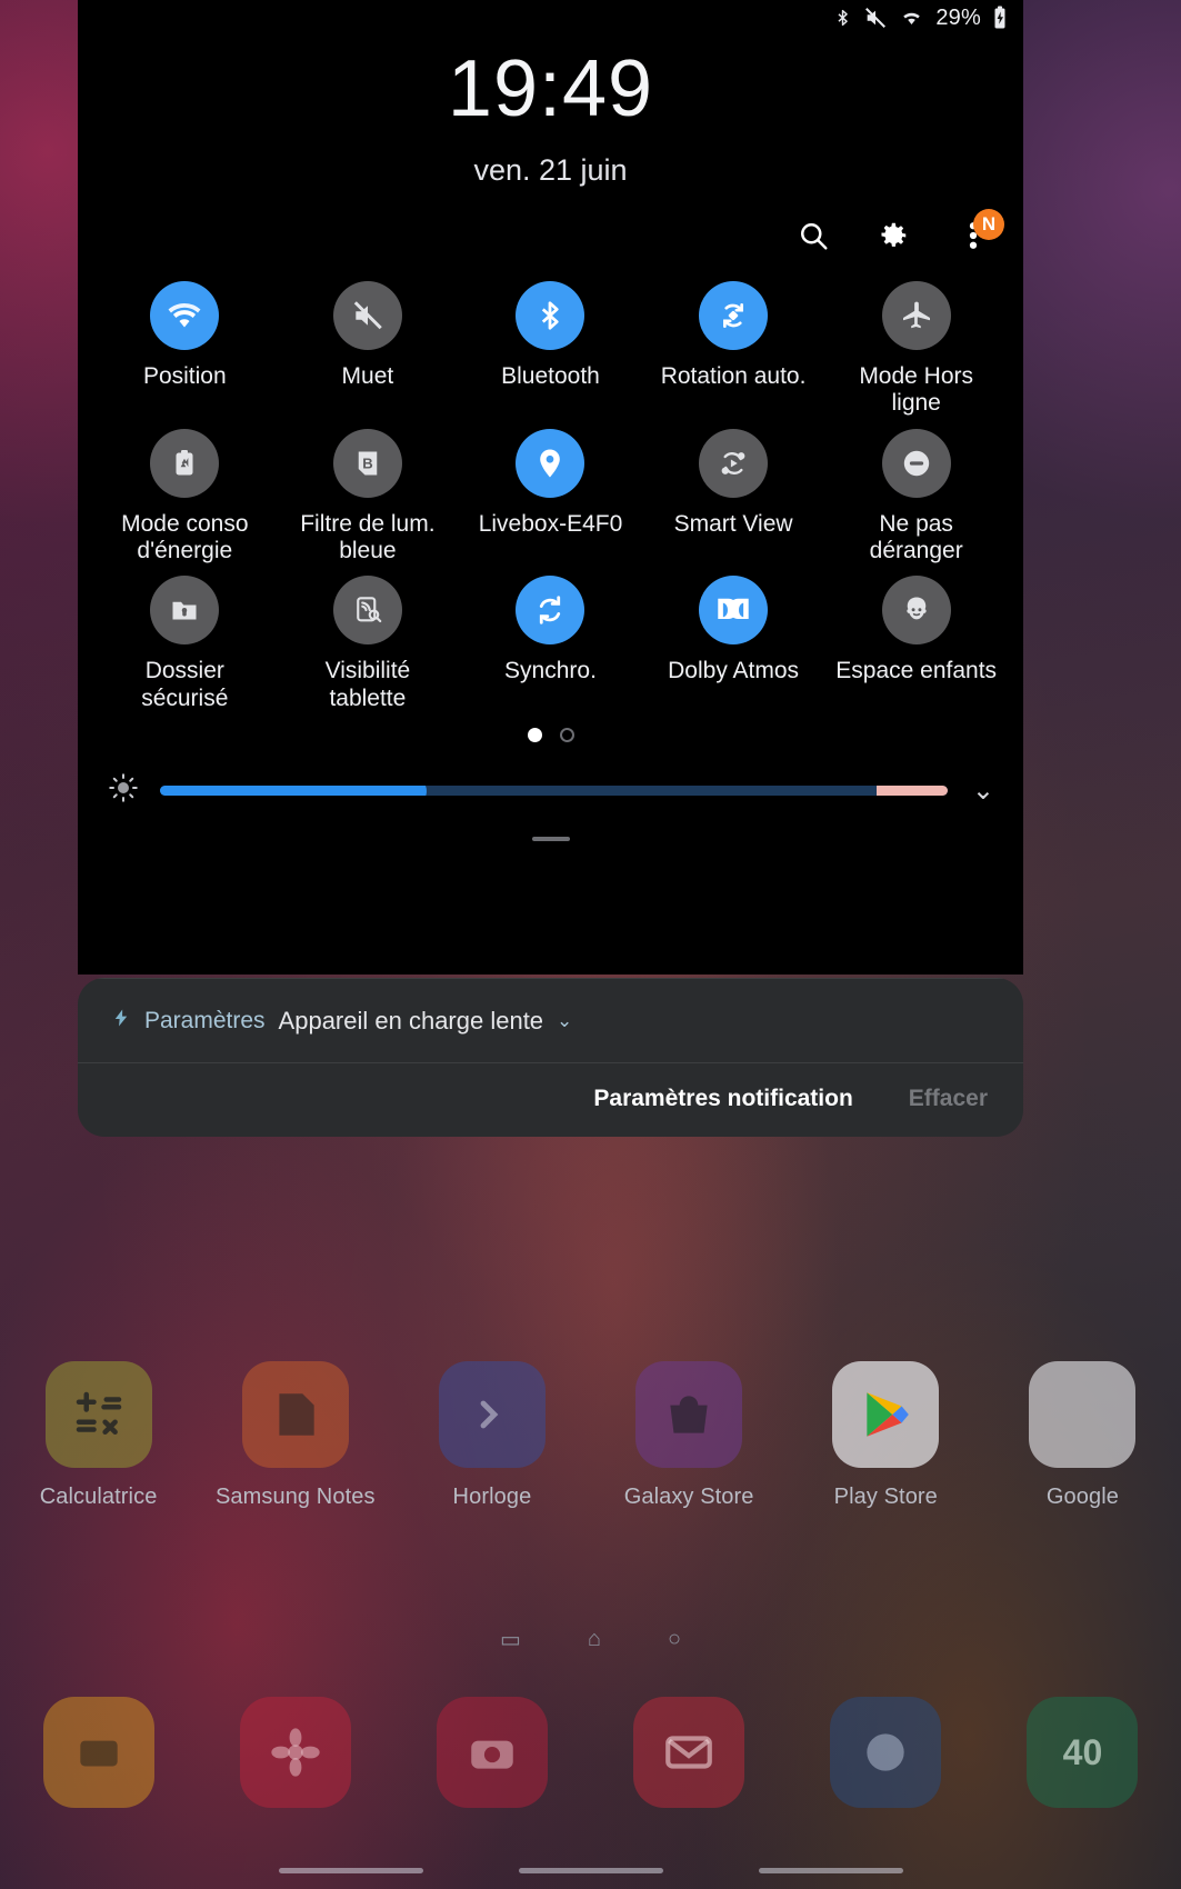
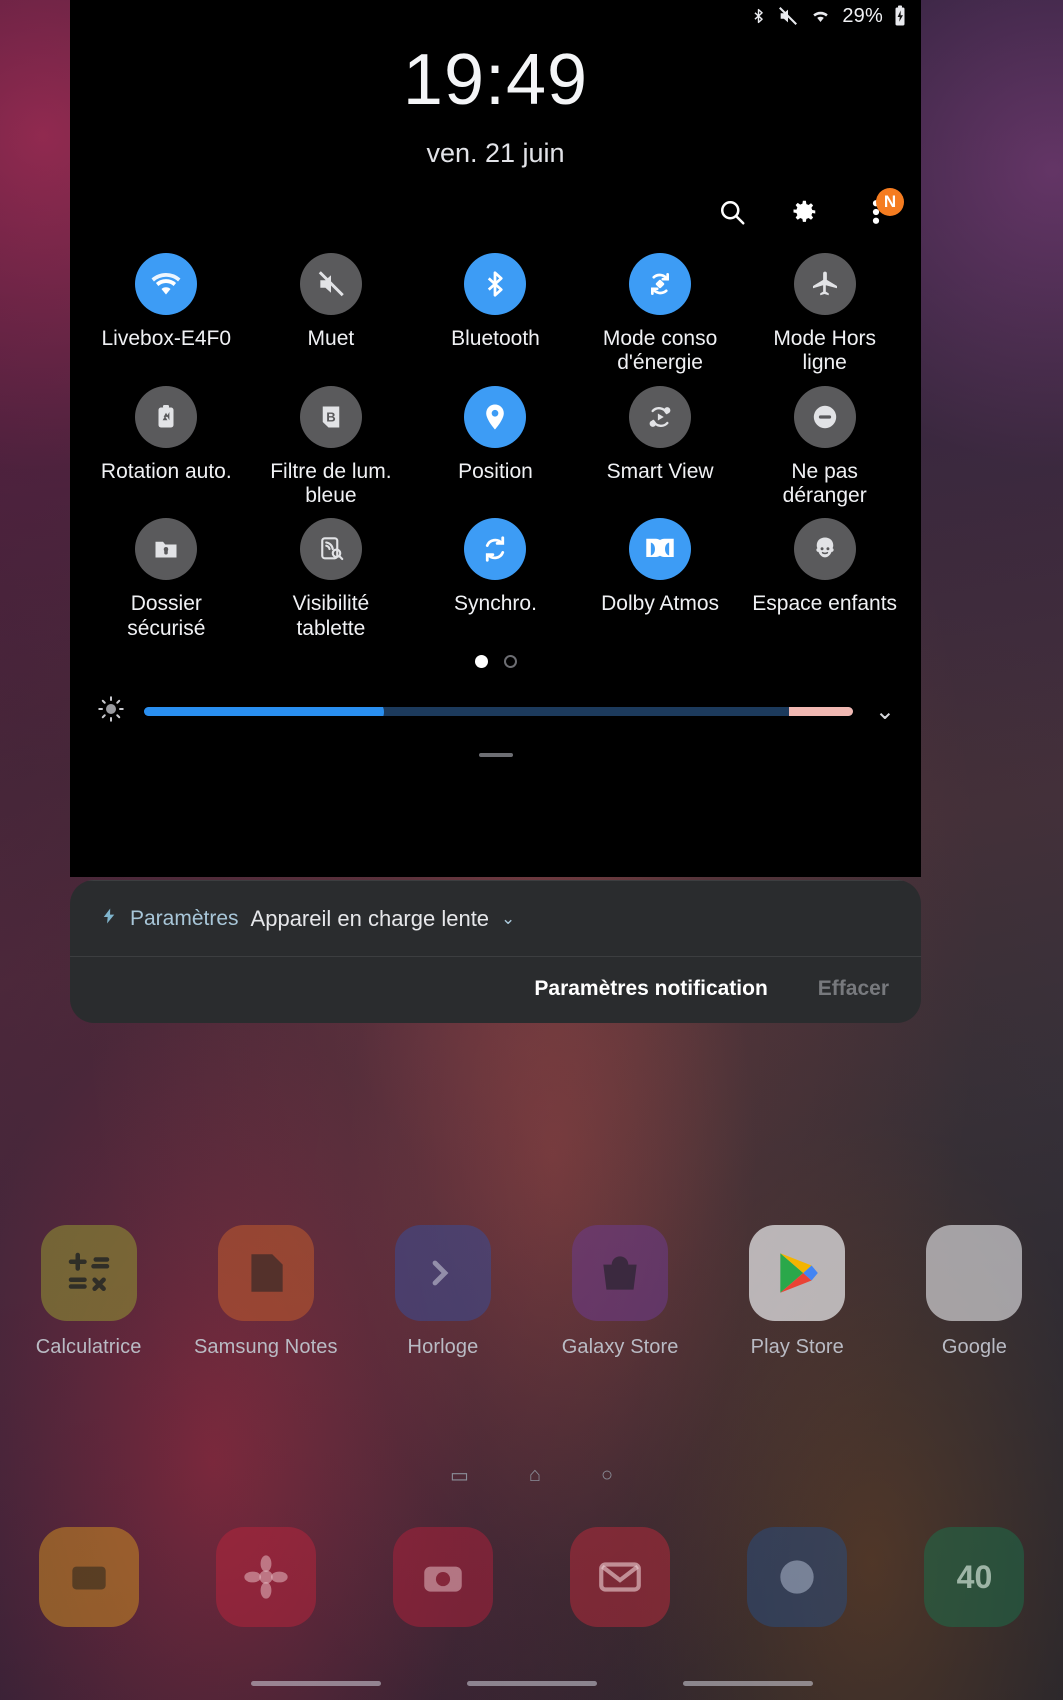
  Calculatrice
  Samsung Notes
  Horloge
  Galaxy Store
  Play Store
  Google
  ▭
  ⌂
  ○
  40
  29%
  19:49
  ven. 21 juin
  N
- Position
+ Livebox-E4F0
  Muet
  Bluetooth
- Rotation auto.
+ Mode conso d'énergie
  Mode Hors ligne
- Mode conso d'énergie
+ Rotation auto.
  B
  Filtre de lum. bleue
- Livebox-E4F0
+ Position
  Smart View
  Ne pas déranger
  Dossier sécurisé
  Visibilité tablette
  Synchro.
  Dolby Atmos
  Espace enfants
  ⌄
  Paramètres
  Appareil en charge lente
  ⌄
  Paramètres notification
  Effacer
